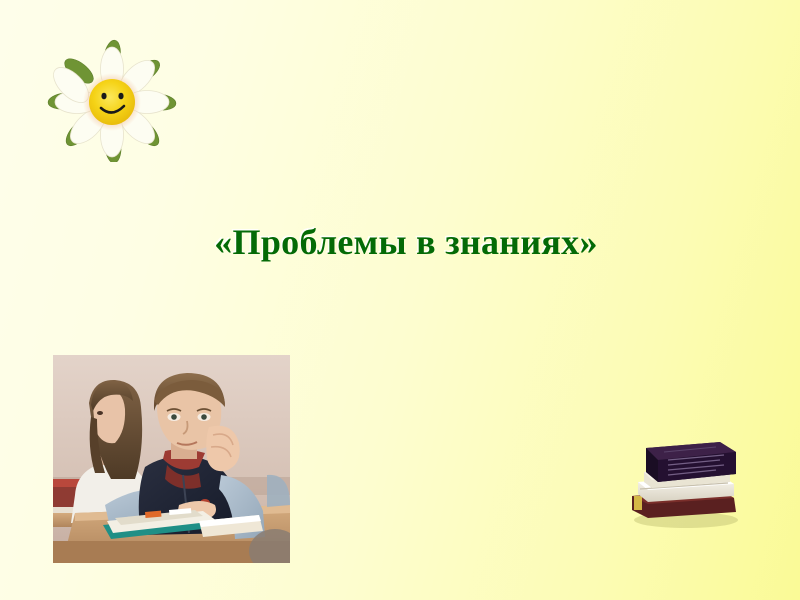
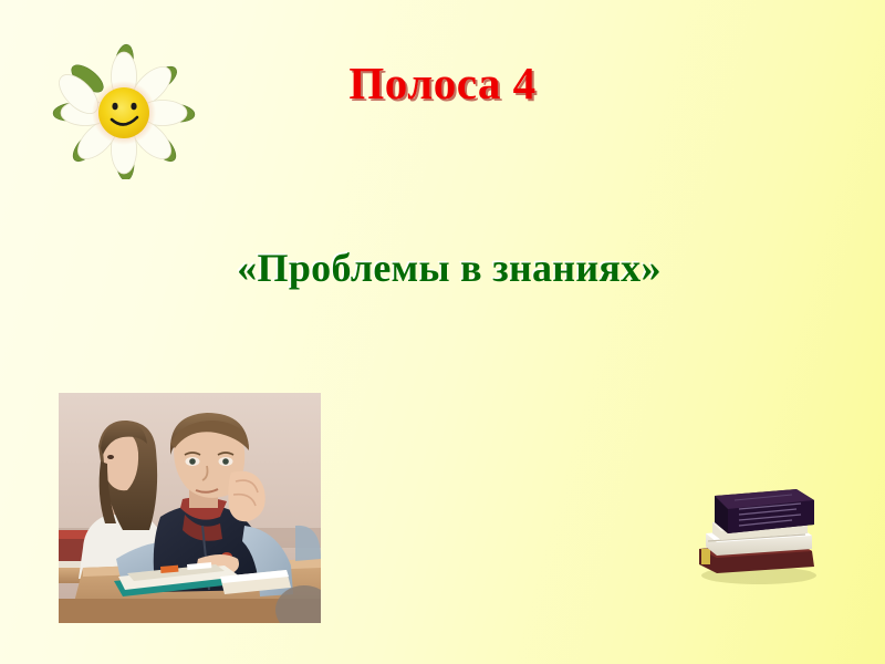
+ Полоса 4
  «Проблемы в знаниях»
